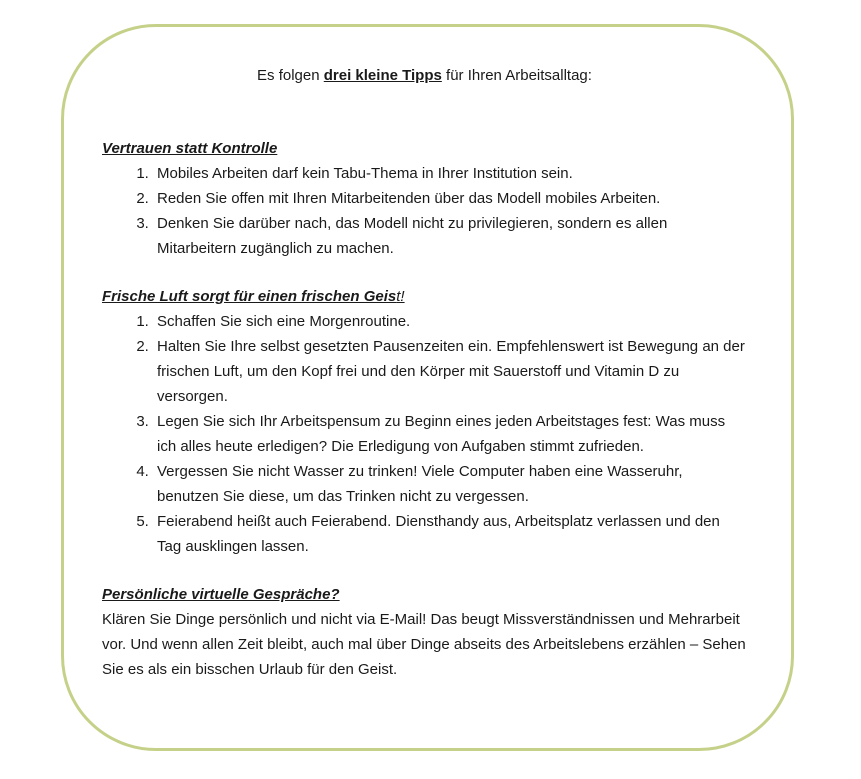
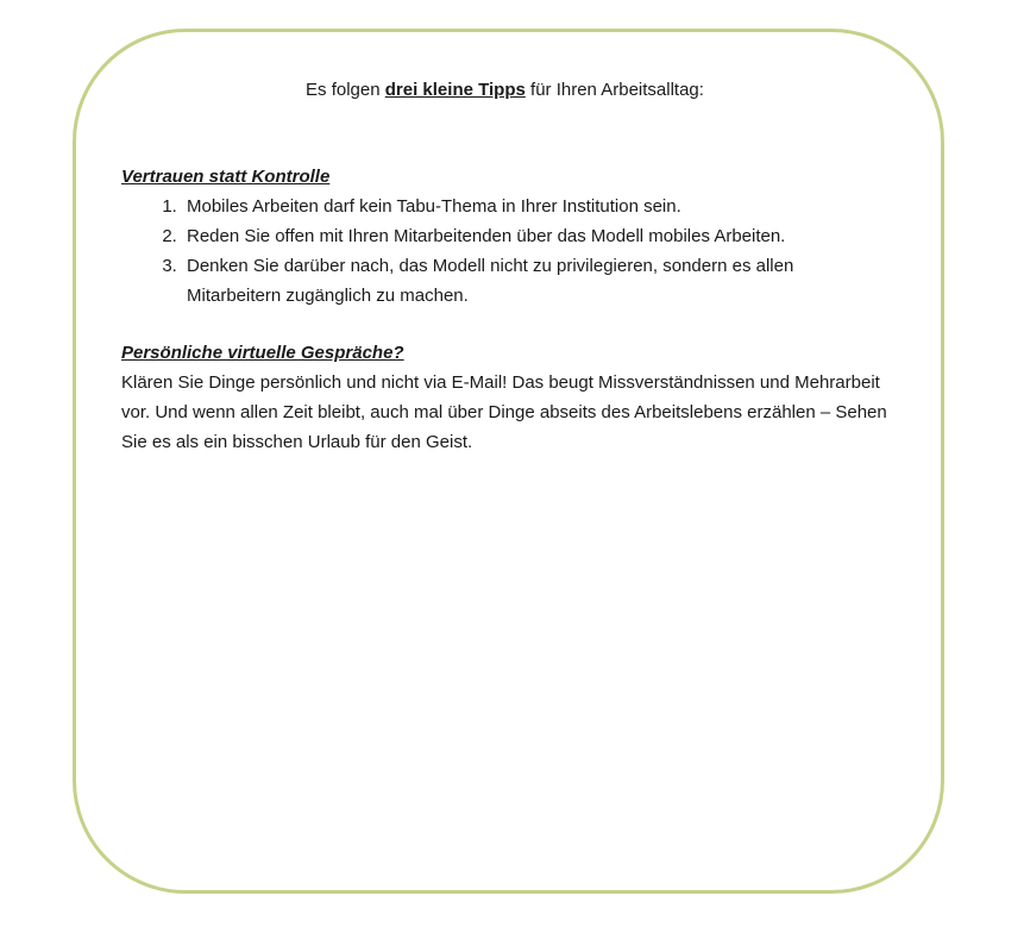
  Es folgen drei kleine Tipps für Ihren Arbeitsalltag:
  Vertrauen statt Kontrolle
  Mobiles Arbeiten darf kein Tabu-Thema in Ihrer Institution sein.
  Reden Sie offen mit Ihren Mitarbeitenden über das Modell mobiles Arbeiten.
  Denken Sie darüber nach, das Modell nicht zu privilegieren, sondern es allen Mitarbeitern zugänglich zu machen.
- Frische Luft sorgt für einen frischen Geist!
- Schaffen Sie sich eine Morgenroutine.
- Halten Sie Ihre selbst gesetzten Pausenzeiten ein. Empfehlenswert ist Bewegung an der frischen Luft, um den Kopf frei und den Körper mit Sauerstoff und Vitamin D zu versorgen.
- Legen Sie sich Ihr Arbeitspensum zu Beginn eines jeden Arbeitstages fest: Was muss ich alles heute erledigen? Die Erledigung von Aufgaben stimmt zufrieden.
- Vergessen Sie nicht Wasser zu trinken! Viele Computer haben eine Wasseruhr, benutzen Sie diese, um das Trinken nicht zu vergessen.
- Feierabend heißt auch Feierabend. Diensthandy aus, Arbeitsplatz verlassen und den Tag ausklingen lassen.
  Persönliche virtuelle Gespräche?
  Klären Sie Dinge persönlich und nicht via E-Mail! Das beugt Missverständnissen und Mehrarbeit vor. Und wenn allen Zeit bleibt, auch mal über Dinge abseits des Arbeitslebens erzählen – Sehen Sie es als ein bisschen Urlaub für den Geist.
